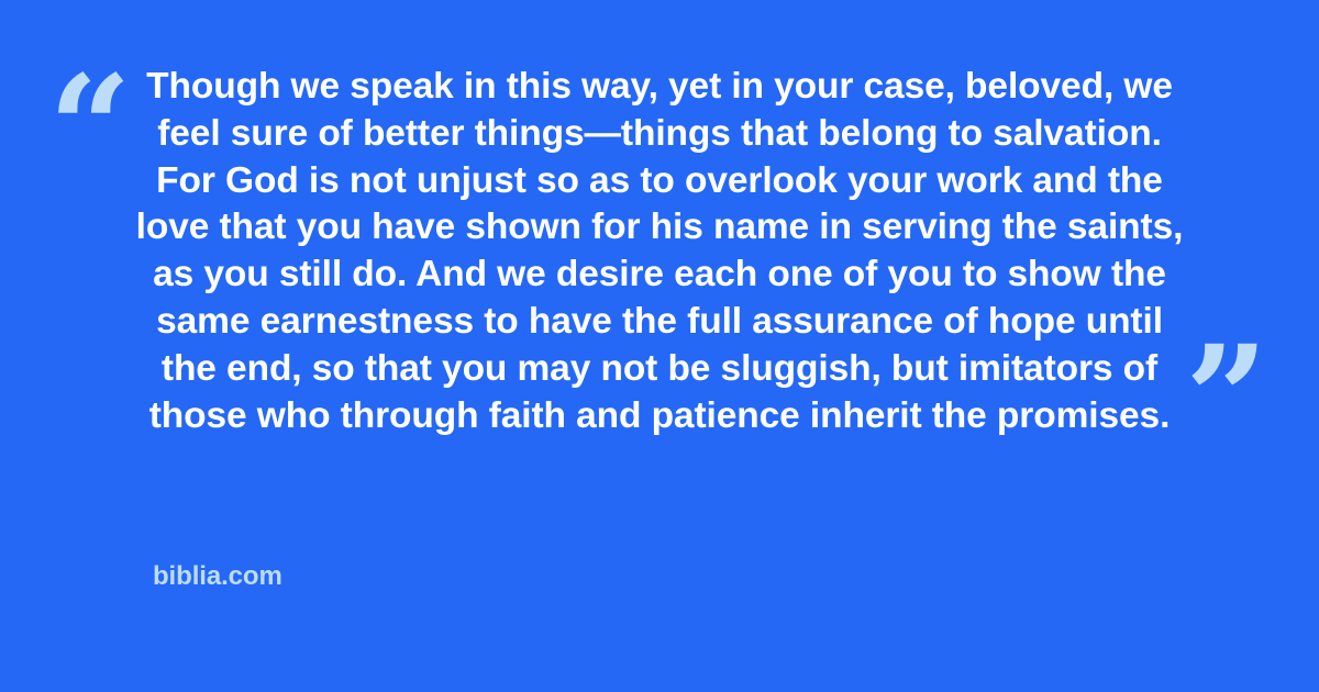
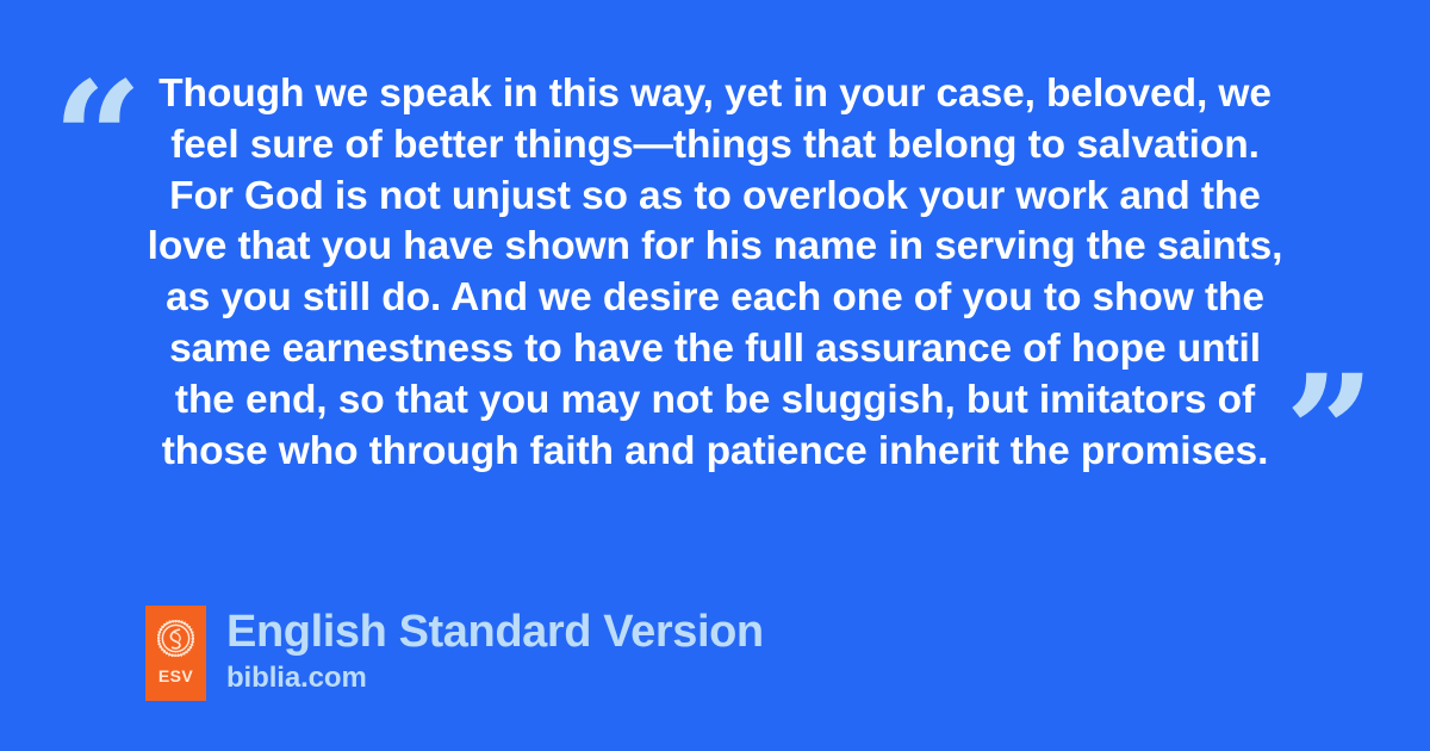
  “
  Though we speak in this way, yet in your case, beloved, we
  feel sure of better things—things that belong to salvation.
  For God is not unjust so as to overlook your work and the
  love that you have shown for his name in serving the saints,
  as you still do. And we desire each one of you to show the
  same earnestness to have the full assurance of hope until
  the end, so that you may not be sluggish, but imitators of
  those who through faith and patience inherit the promises.
  ”
+ ESV
+ English Standard Version
  biblia.com
